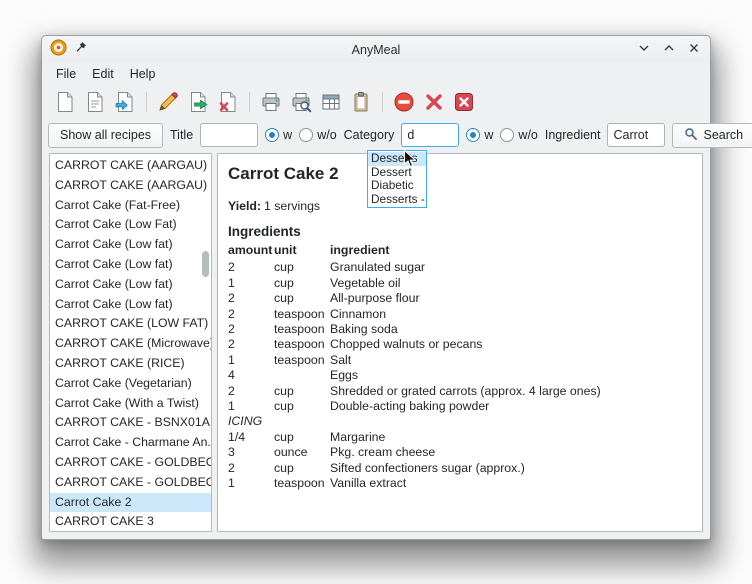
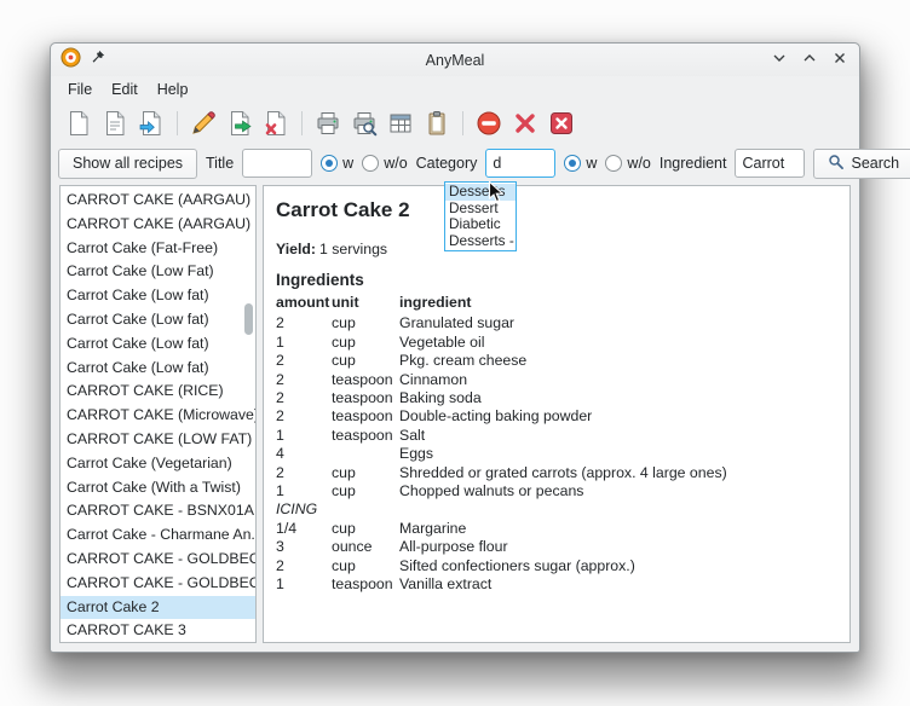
  AnyMeal
  File
  Edit
  Help
  Show all recipes
  Title
  w
  w/o
  Category
  d
  w
  w/o
  Ingredient
  Carrot
  Search
  CARROT CAKE (AARGAU)
  CARROT CAKE (AARGAU)
  Carrot Cake (Fat-Free)
  Carrot Cake (Low Fat)
  Carrot Cake (Low fat)
  Carrot Cake (Low fat)
  Carrot Cake (Low fat)
  Carrot Cake (Low fat)
- CARROT CAKE (LOW FAT)
+ CARROT CAKE (RICE)
  CARROT CAKE (Microwave
- CARROT CAKE (RICE)
+ CARROT CAKE (LOW FAT)
  Carrot Cake (Vegetarian)
  Carrot Cake (With a Twist)
  CARROT CAKE - BSNX01A
  Carrot Cake - Charmane An.
  CARROT CAKE - GOLDBEC
  CARROT CAKE - GOLDBEC
  Carrot Cake 2
  CARROT CAKE 3
  Carrot Cake 2
  Yield: 1 servings
  Ingredients
  amount	unit	ingredient
  2	cup	Granulated sugar
  1	cup	Vegetable oil
- 2	cup	All-purpose flour
+ 2	cup	Pkg. cream cheese
  2	teaspoon	Cinnamon
  2	teaspoon	Baking soda
- 2	teaspoon	Chopped walnuts or pecans
+ 2	teaspoon	Double-acting baking powder
  1	teaspoon	Salt
  4		Eggs
  2	cup	Shredded or grated carrots (approx. 4 large ones)
- 1	cup	Double-acting baking powder
+ 1	cup	Chopped walnuts or pecans
  ICING
  1/4	cup	Margarine
- 3	ounce	Pkg. cream cheese
+ 3	ounce	All-purpose flour
  2	cup	Sifted confectioners sugar (approx.)
  1	teaspoon	Vanilla extract
  Desses
  Dessert
  Diabetic
  Desserts -
